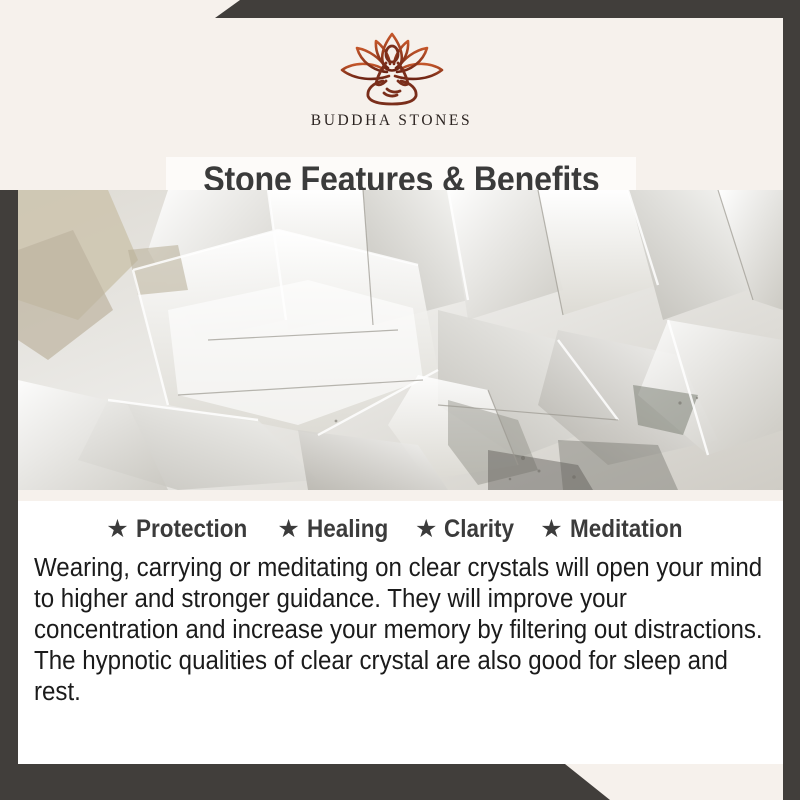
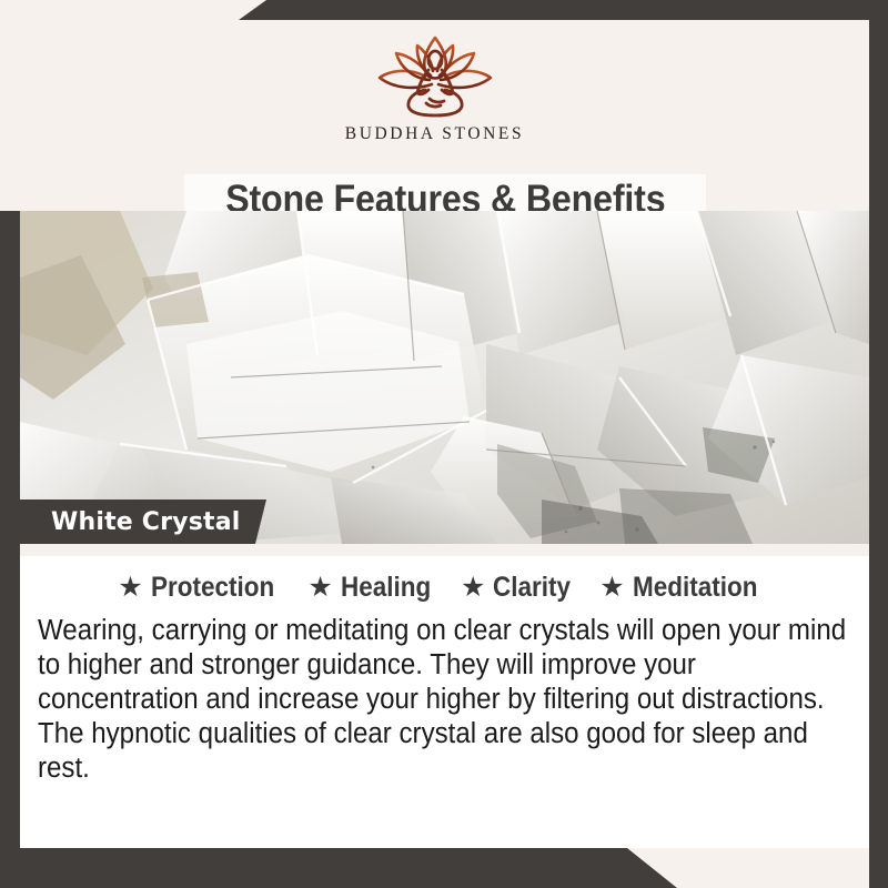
  BUDDHA STONES
  Stone Features & Benefits
+ White Crystal
  ★
  Protection
  ★
  Healing
  ★
  Clarity
  ★
  Meditation
- Wearing, carrying or meditating on clear crystals will open your mind to higher and stronger guidance. They will improve your concentration and increase your memory by filtering out distractions. The hypnotic qualities of clear crystal are also good for sleep and rest.
+ Wearing, carrying or meditating on clear crystals will open your mind to higher and stronger guidance. They will improve your concentration and increase your higher by filtering out distractions. The hypnotic qualities of clear crystal are also good for sleep and rest.
